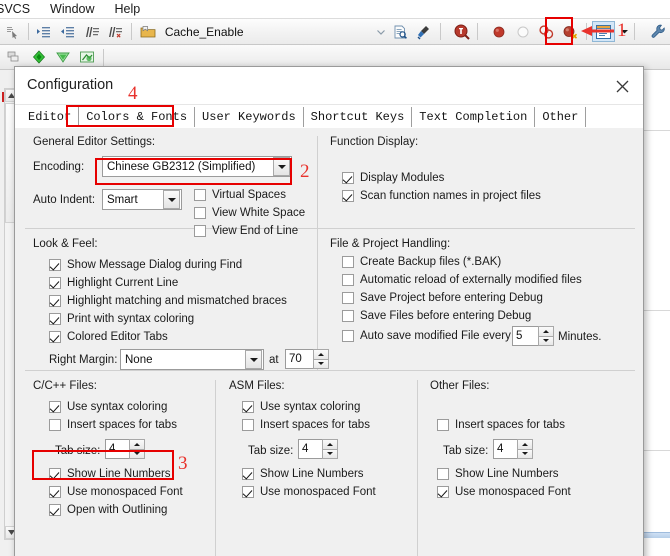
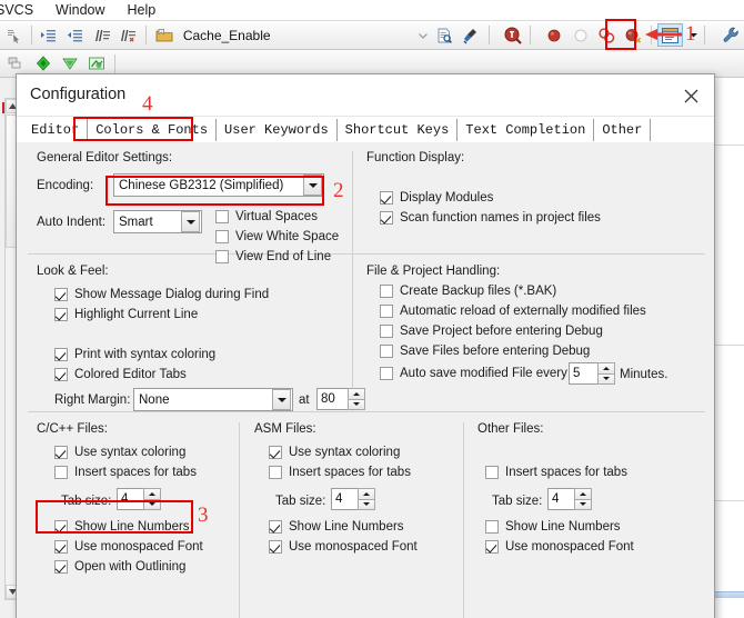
  SVCS
  Window
  Help
  Cache_Enable
  1
  Configuration
  Editor
  Colors & Fonts
  User Keywords
  Shortcut Keys
  Text Completion
  Other
  General Editor Settings:
  Encoding:
  Chinese GB2312 (Simplified)
  Auto Indent:
  Smart
  Virtual Spaces
  View White Space
  View End of Line
  Function Display:
  Display Modules
  Scan function names in project files
  Look & Feel:
  Show Message Dialog during Find
  Highlight Current Line
- Highlight matching and mismatched braces
  Print with syntax coloring
  Colored Editor Tabs
  Right Margin:
  None
  at
- 70
+ 80
  File & Project Handling:
  Create Backup files (*.BAK)
  Automatic reload of externally modified files
  Save Project before entering Debug
  Save Files before entering Debug
  Auto save modified File every
  5
  Minutes.
  C/C++ Files:
  Use syntax coloring
  Insert spaces for tabs
  Tab size:
  4
  Show Line Numbers
  Use monospaced Font
  Open with Outlining
  ASM Files:
  Use syntax coloring
  Insert spaces for tabs
  Tab size:
  4
  Show Line Numbers
  Use monospaced Font
  Other Files:
  Insert spaces for tabs
  Tab size:
  4
  Show Line Numbers
  Use monospaced Font
  4
  2
  3
